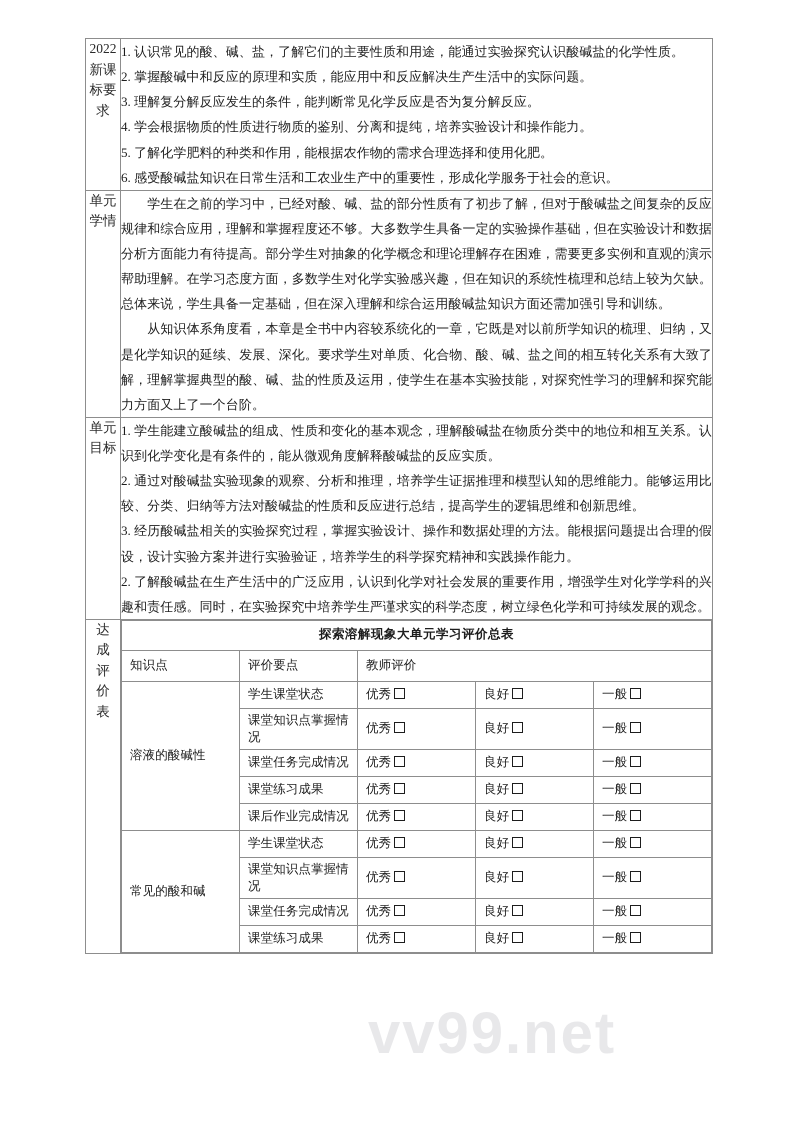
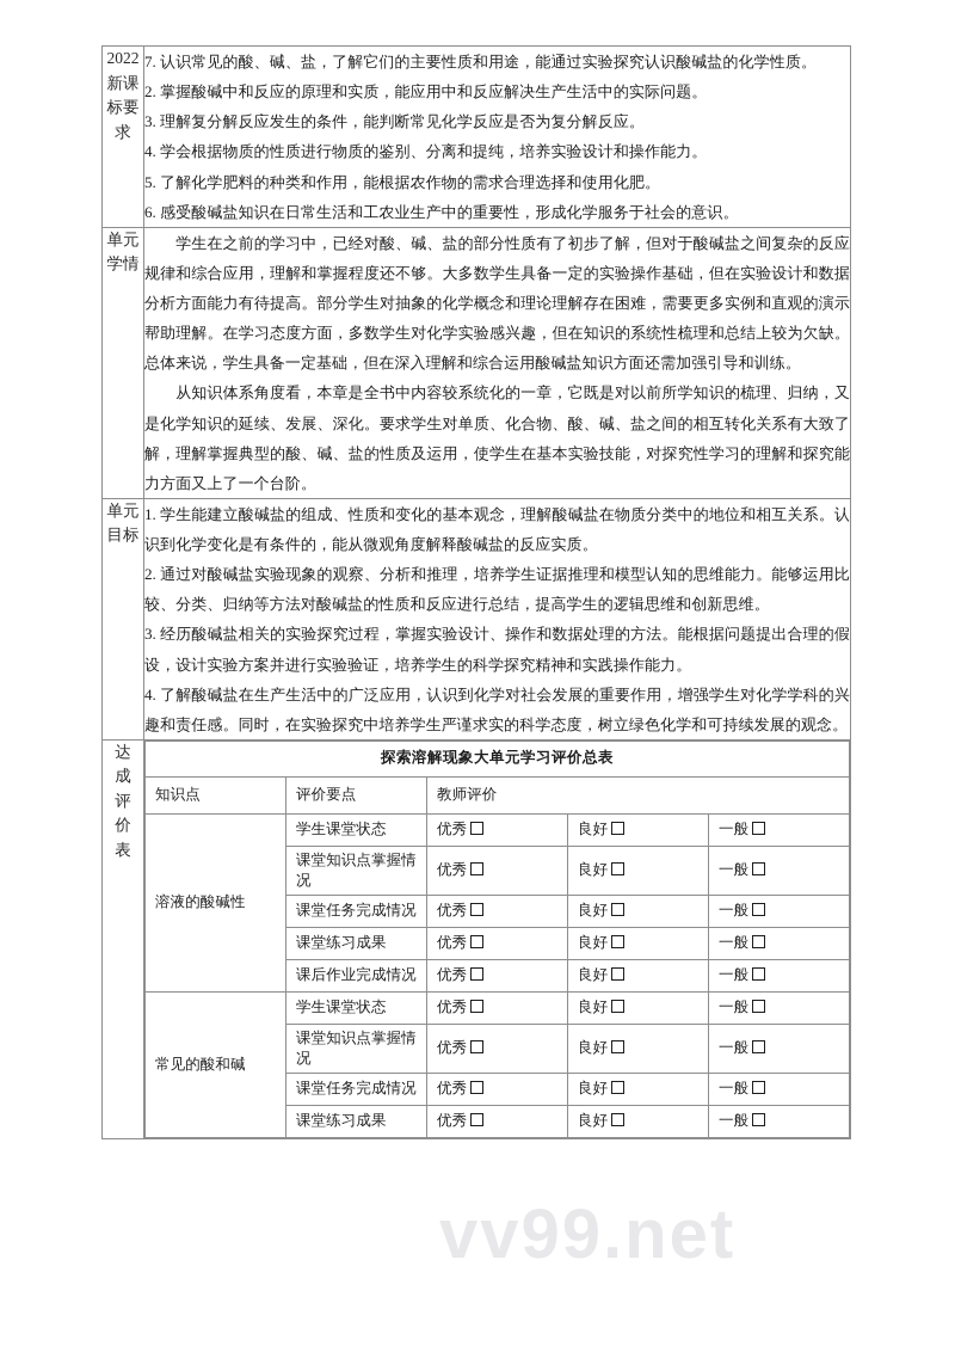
- 2022新课标要求	1. 认识常见的酸、碱、盐，了解它们的主要性质和用途，能通过实验探究认识酸碱盐的化学性质。2. 掌握酸碱中和反应的原理和实质，能应用中和反应解决生产生活中的实际问题。3. 理解复分解反应发生的条件，能判断常见化学反应是否为复分解反应。4. 学会根据物质的性质进行物质的鉴别、分离和提纯，培养实验设计和操作能力。5. 了解化学肥料的种类和作用，能根据农作物的需求合理选择和使用化肥。6. 感受酸碱盐知识在日常生活和工农业生产中的重要性，形成化学服务于社会的意识。
+ 2022新课标要求	7. 认识常见的酸、碱、盐，了解它们的主要性质和用途，能通过实验探究认识酸碱盐的化学性质。2. 掌握酸碱中和反应的原理和实质，能应用中和反应解决生产生活中的实际问题。3. 理解复分解反应发生的条件，能判断常见化学反应是否为复分解反应。4. 学会根据物质的性质进行物质的鉴别、分离和提纯，培养实验设计和操作能力。5. 了解化学肥料的种类和作用，能根据农作物的需求合理选择和使用化肥。6. 感受酸碱盐知识在日常生活和工农业生产中的重要性，形成化学服务于社会的意识。
  单元学情	学生在之前的学习中，已经对酸、碱、盐的部分性质有了初步了解，但对于酸碱盐之间复杂的反应规律和综合应用，理解和掌握程度还不够。大多数学生具备一定的实验操作基础，但在实验设计和数据分析方面能力有待提高。部分学生对抽象的化学概念和理论理解存在困难，需要更多实例和直观的演示帮助理解。在学习态度方面，多数学生对化学实验感兴趣，但在知识的系统性梳理和总结上较为欠缺。总体来说，学生具备一定基础，但在深入理解和综合运用酸碱盐知识方面还需加强引导和训练。从知识体系角度看，本章是全书中内容较系统化的一章，它既是对以前所学知识的梳理、归纳，又是化学知识的延续、发展、深化。要求学生对单质、化合物、酸、碱、盐之间的相互转化关系有大致了解，理解掌握典型的酸、碱、盐的性质及运用，使学生在基本实验技能，对探究性学习的理解和探究能力方面又上了一个台阶。
- 单元目标	1. 学生能建立酸碱盐的组成、性质和变化的基本观念，理解酸碱盐在物质分类中的地位和相互关系。认识到化学变化是有条件的，能从微观角度解释酸碱盐的反应实质。2. 通过对酸碱盐实验现象的观察、分析和推理，培养学生证据推理和模型认知的思维能力。能够运用比较、分类、归纳等方法对酸碱盐的性质和反应进行总结，提高学生的逻辑思维和创新思维。3. 经历酸碱盐相关的实验探究过程，掌握实验设计、操作和数据处理的方法。能根据问题提出合理的假设，设计实验方案并进行实验验证，培养学生的科学探究精神和实践操作能力。2. 了解酸碱盐在生产生活中的广泛应用，认识到化学对社会发展的重要作用，增强学生对化学学科的兴趣和责任感。同时，在实验探究中培养学生严谨求实的科学态度，树立绿色化学和可持续发展的观念。
+ 单元目标	1. 学生能建立酸碱盐的组成、性质和变化的基本观念，理解酸碱盐在物质分类中的地位和相互关系。认识到化学变化是有条件的，能从微观角度解释酸碱盐的反应实质。2. 通过对酸碱盐实验现象的观察、分析和推理，培养学生证据推理和模型认知的思维能力。能够运用比较、分类、归纳等方法对酸碱盐的性质和反应进行总结，提高学生的逻辑思维和创新思维。3. 经历酸碱盐相关的实验探究过程，掌握实验设计、操作和数据处理的方法。能根据问题提出合理的假设，设计实验方案并进行实验验证，培养学生的科学探究精神和实践操作能力。4. 了解酸碱盐在生产生活中的广泛应用，认识到化学对社会发展的重要作用，增强学生对化学学科的兴趣和责任感。同时，在实验探究中培养学生严谨求实的科学态度，树立绿色化学和可持续发展的观念。
  达成评价表
  探索溶解现象大单元学习评价总表
  知识点	评价要点	教师评价
  溶液的酸碱性	学生课堂状态	优秀	良好	一般
  课堂知识点掌握情况	优秀	良好	一般
  课堂任务完成情况	优秀	良好	一般
  课堂练习成果	优秀	良好	一般
  课后作业完成情况	优秀	良好	一般
  常见的酸和碱	学生课堂状态	优秀	良好	一般
  课堂知识点掌握情况	优秀	良好	一般
  课堂任务完成情况	优秀	良好	一般
  课堂练习成果	优秀	良好	一般
